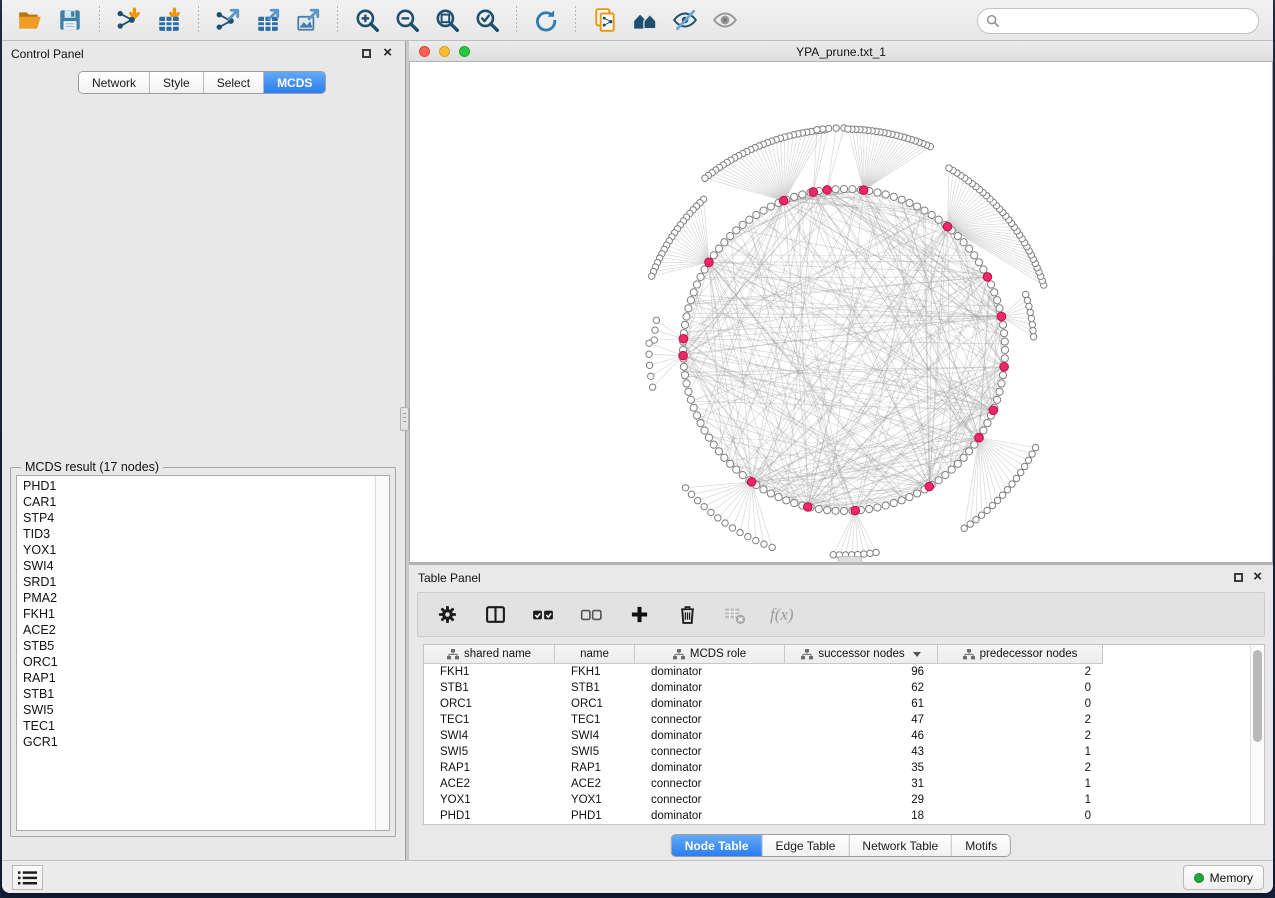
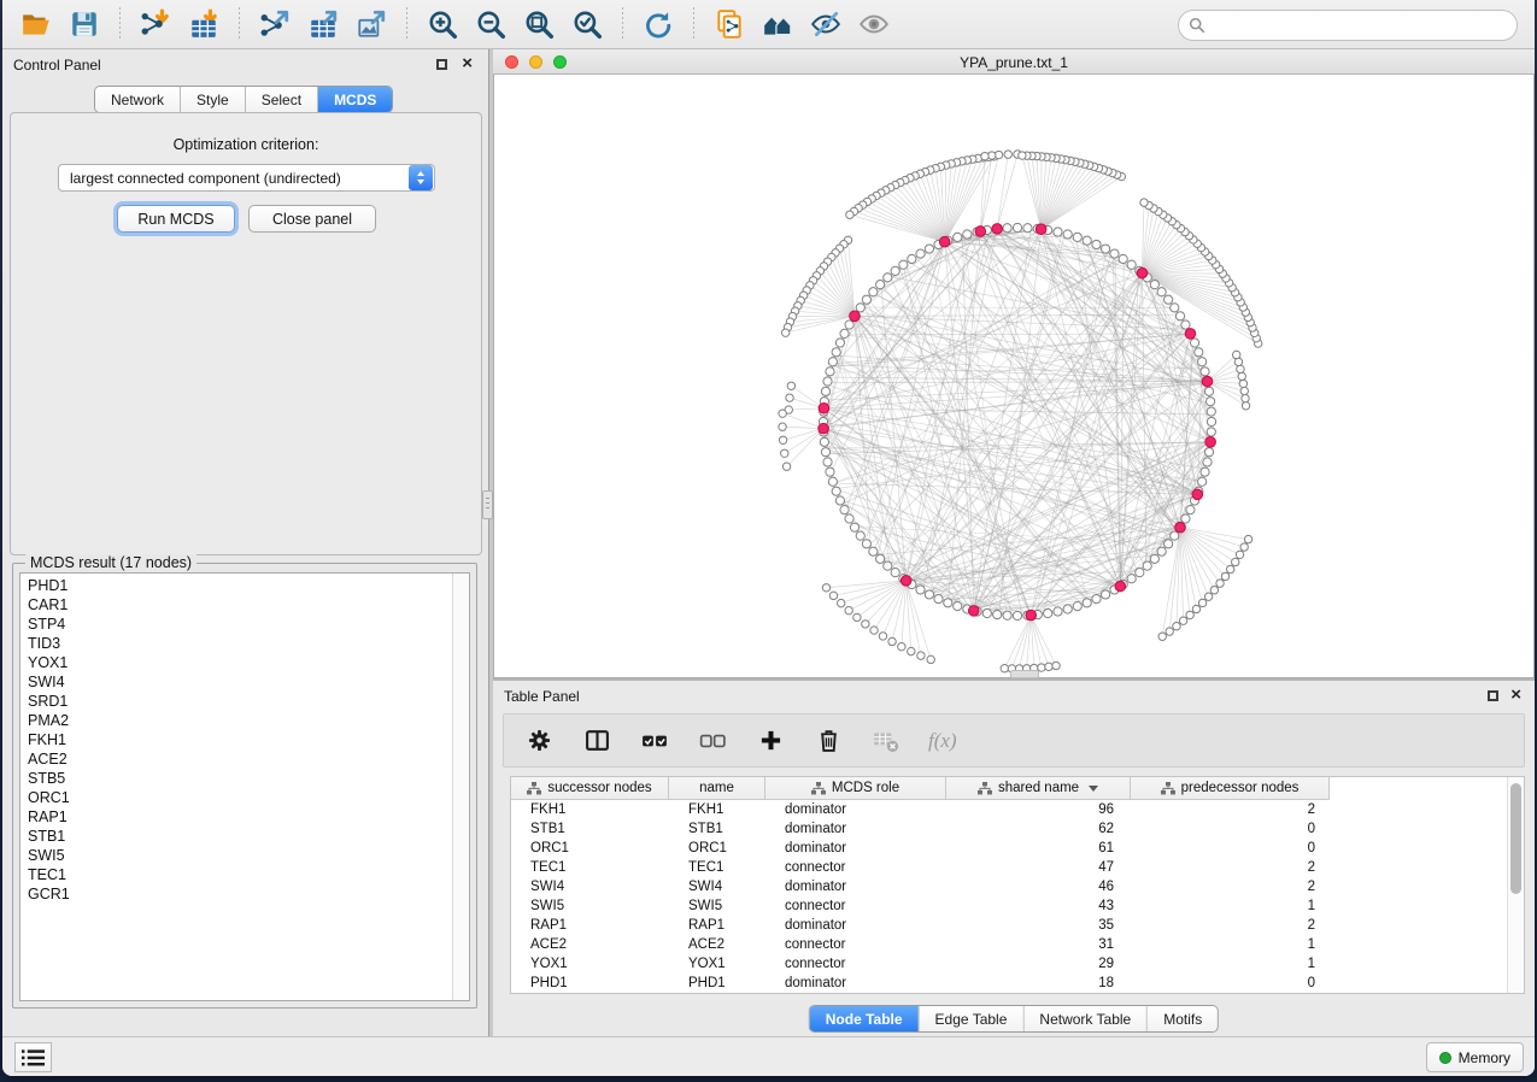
  Control Panel
  ×
  Network
  Style
  Select
  MCDS
+ Optimization criterion:
+ largest connected component (undirected)
+ Run MCDS
+ Close panel
  MCDS result (17 nodes)
  PHD1
  CAR1
  STP4
  TID3
  YOX1
  SWI4
  SRD1
  PMA2
  FKH1
  ACE2
  STB5
  ORC1
  RAP1
  STB1
  SWI5
  TEC1
  GCR1
  YPA_prune.txt_1
  Table Panel
  ×
  f(x)
- shared name
+ successor nodes
  name
  MCDS role
- successor nodes
+ shared name
  predecessor nodes
  FKH1
  FKH1
  dominator
  96
  2
  STB1
  STB1
  dominator
  62
  0
  ORC1
  ORC1
  dominator
  61
  0
  TEC1
  TEC1
  connector
  47
  2
  SWI4
  SWI4
  dominator
  46
  2
  SWI5
  SWI5
  connector
  43
  1
  RAP1
  RAP1
  dominator
  35
  2
  ACE2
  ACE2
  connector
  31
  1
  YOX1
  YOX1
  connector
  29
  1
  PHD1
  PHD1
  dominator
  18
  0
  Node Table
  Edge Table
  Network Table
  Motifs
  Memory
